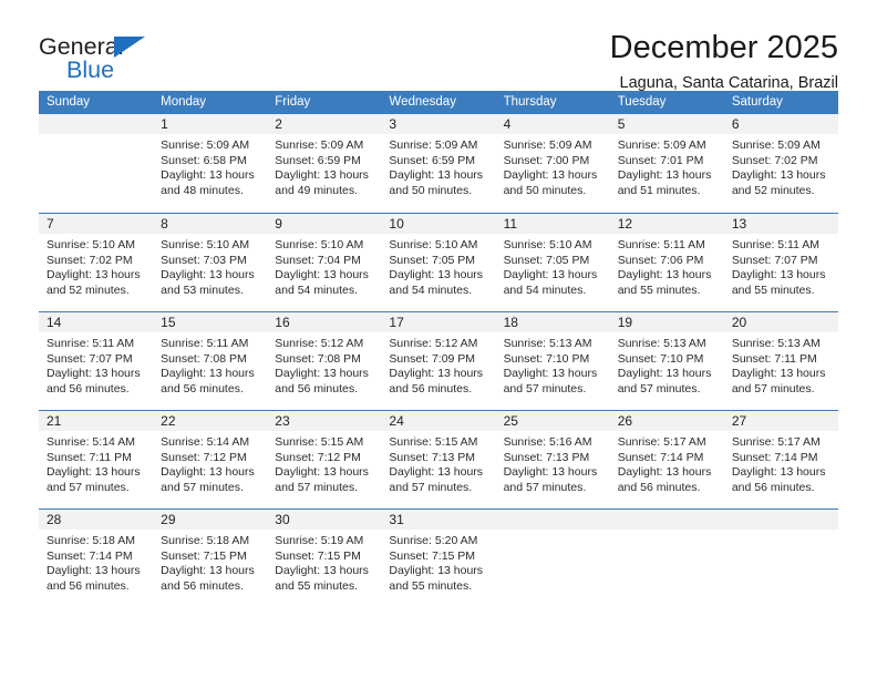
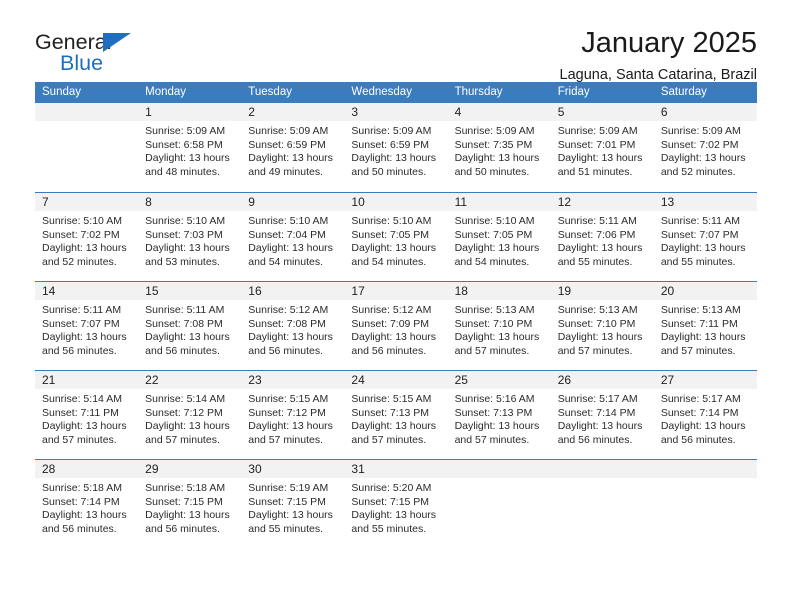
  General
  Blue
- December 2025
+ January 2025
  Laguna, Santa Catarina, Brazil
  Sunday
  Monday
- Friday
+ Tuesday
  Wednesday
  Thursday
- Tuesday
+ Friday
  Saturday
  1
  Sunrise: 5:09 AM
  Sunset: 6:58 PM
  Daylight: 13 hours
  and 48 minutes.
  2
  Sunrise: 5:09 AM
  Sunset: 6:59 PM
  Daylight: 13 hours
  and 49 minutes.
  3
  Sunrise: 5:09 AM
  Sunset: 6:59 PM
  Daylight: 13 hours
  and 50 minutes.
  4
  Sunrise: 5:09 AM
- Sunset: 7:00 PM
+ Sunset: 7:35 PM
  Daylight: 13 hours
  and 50 minutes.
  5
  Sunrise: 5:09 AM
  Sunset: 7:01 PM
  Daylight: 13 hours
  and 51 minutes.
  6
  Sunrise: 5:09 AM
  Sunset: 7:02 PM
  Daylight: 13 hours
  and 52 minutes.
  7
  Sunrise: 5:10 AM
  Sunset: 7:02 PM
  Daylight: 13 hours
  and 52 minutes.
  8
  Sunrise: 5:10 AM
  Sunset: 7:03 PM
  Daylight: 13 hours
  and 53 minutes.
  9
  Sunrise: 5:10 AM
  Sunset: 7:04 PM
  Daylight: 13 hours
  and 54 minutes.
  10
  Sunrise: 5:10 AM
  Sunset: 7:05 PM
  Daylight: 13 hours
  and 54 minutes.
  11
  Sunrise: 5:10 AM
  Sunset: 7:05 PM
  Daylight: 13 hours
  and 54 minutes.
  12
  Sunrise: 5:11 AM
  Sunset: 7:06 PM
  Daylight: 13 hours
  and 55 minutes.
  13
  Sunrise: 5:11 AM
  Sunset: 7:07 PM
  Daylight: 13 hours
  and 55 minutes.
  14
  Sunrise: 5:11 AM
  Sunset: 7:07 PM
  Daylight: 13 hours
  and 56 minutes.
  15
  Sunrise: 5:11 AM
  Sunset: 7:08 PM
  Daylight: 13 hours
  and 56 minutes.
  16
  Sunrise: 5:12 AM
  Sunset: 7:08 PM
  Daylight: 13 hours
  and 56 minutes.
  17
  Sunrise: 5:12 AM
  Sunset: 7:09 PM
  Daylight: 13 hours
  and 56 minutes.
  18
  Sunrise: 5:13 AM
  Sunset: 7:10 PM
  Daylight: 13 hours
  and 57 minutes.
  19
  Sunrise: 5:13 AM
  Sunset: 7:10 PM
  Daylight: 13 hours
  and 57 minutes.
  20
  Sunrise: 5:13 AM
  Sunset: 7:11 PM
  Daylight: 13 hours
  and 57 minutes.
  21
  Sunrise: 5:14 AM
  Sunset: 7:11 PM
  Daylight: 13 hours
  and 57 minutes.
  22
  Sunrise: 5:14 AM
  Sunset: 7:12 PM
  Daylight: 13 hours
  and 57 minutes.
  23
  Sunrise: 5:15 AM
  Sunset: 7:12 PM
  Daylight: 13 hours
  and 57 minutes.
  24
  Sunrise: 5:15 AM
  Sunset: 7:13 PM
  Daylight: 13 hours
  and 57 minutes.
  25
  Sunrise: 5:16 AM
  Sunset: 7:13 PM
  Daylight: 13 hours
  and 57 minutes.
  26
  Sunrise: 5:17 AM
  Sunset: 7:14 PM
  Daylight: 13 hours
  and 56 minutes.
  27
  Sunrise: 5:17 AM
  Sunset: 7:14 PM
  Daylight: 13 hours
  and 56 minutes.
  28
  Sunrise: 5:18 AM
  Sunset: 7:14 PM
  Daylight: 13 hours
  and 56 minutes.
  29
  Sunrise: 5:18 AM
  Sunset: 7:15 PM
  Daylight: 13 hours
  and 56 minutes.
  30
  Sunrise: 5:19 AM
  Sunset: 7:15 PM
  Daylight: 13 hours
  and 55 minutes.
  31
  Sunrise: 5:20 AM
  Sunset: 7:15 PM
  Daylight: 13 hours
  and 55 minutes.
